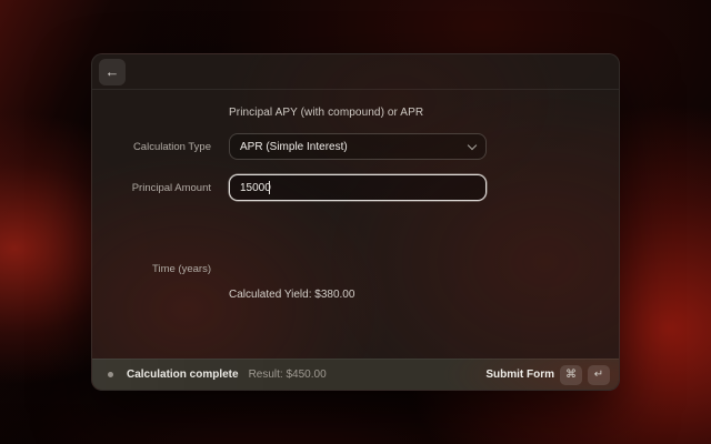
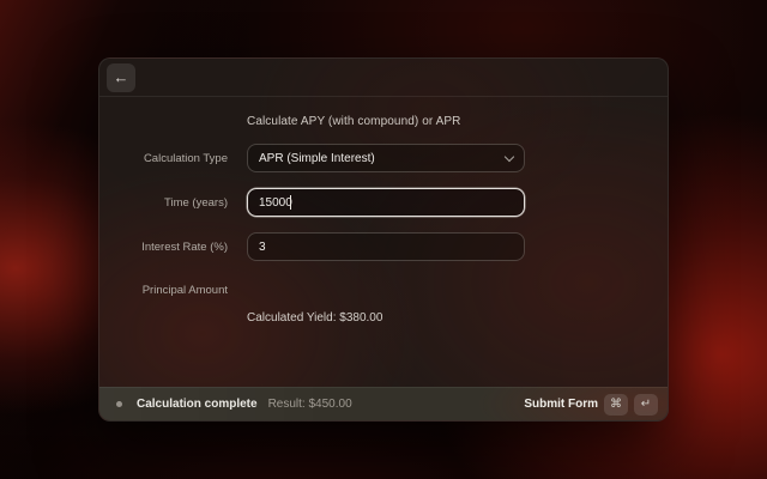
  ←
- Principal APY (with compound) or APR
+ Calculate APY (with compound) or APR
  Calculation Type
  APR (Simple Interest)
- Principal Amount
+ Time (years)
  1500
+ Interest Rate (%)
+ 3
- Time (years)
+ Principal Amount
  Calculated Yield: $380.00
  Calculation complete
  Result: $450.00
  Submit Form
  ⌘
  ↵
